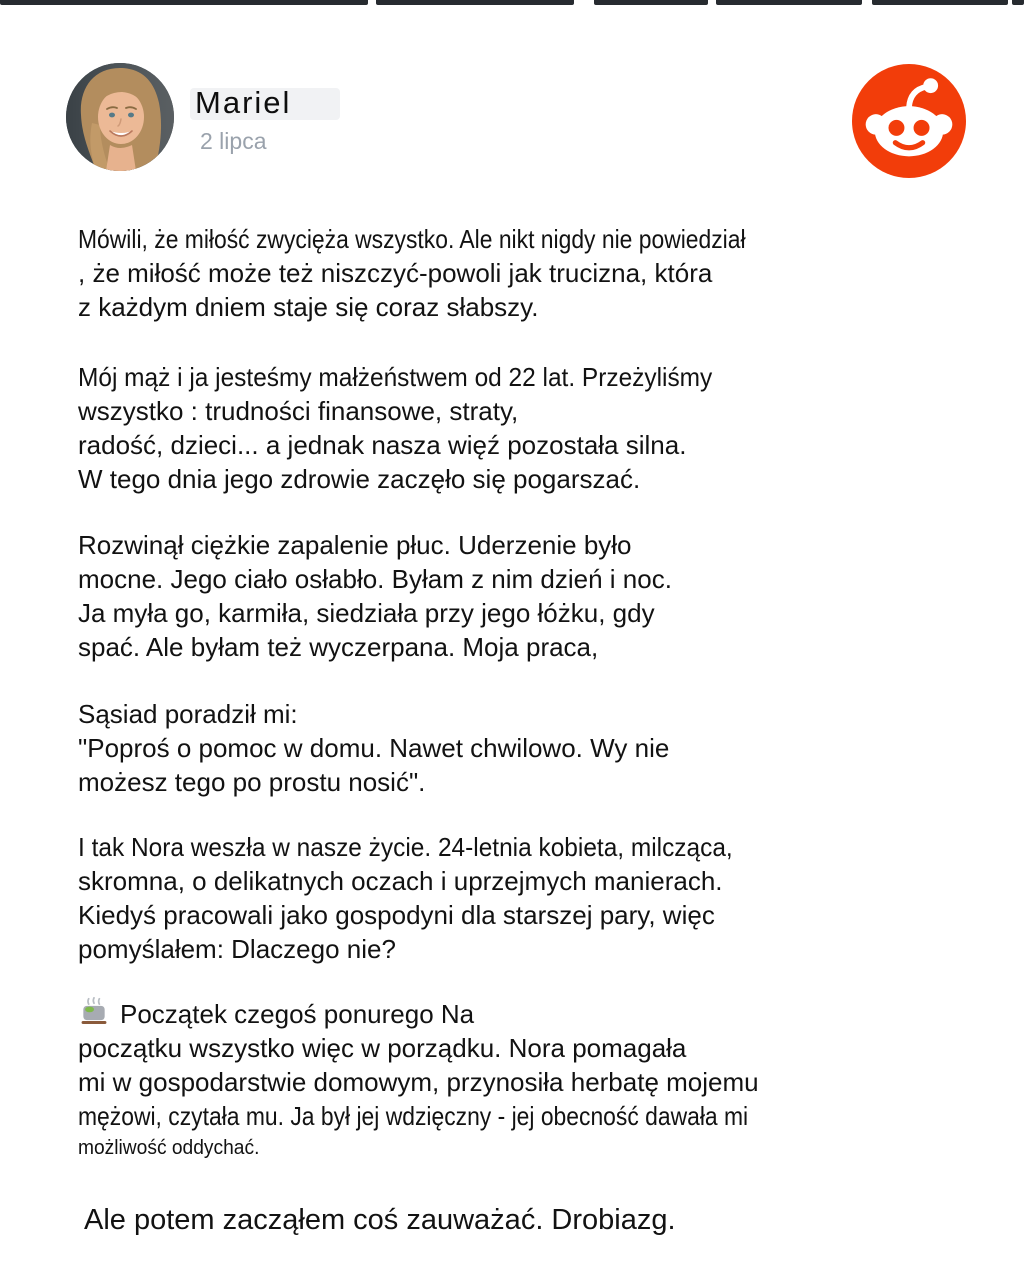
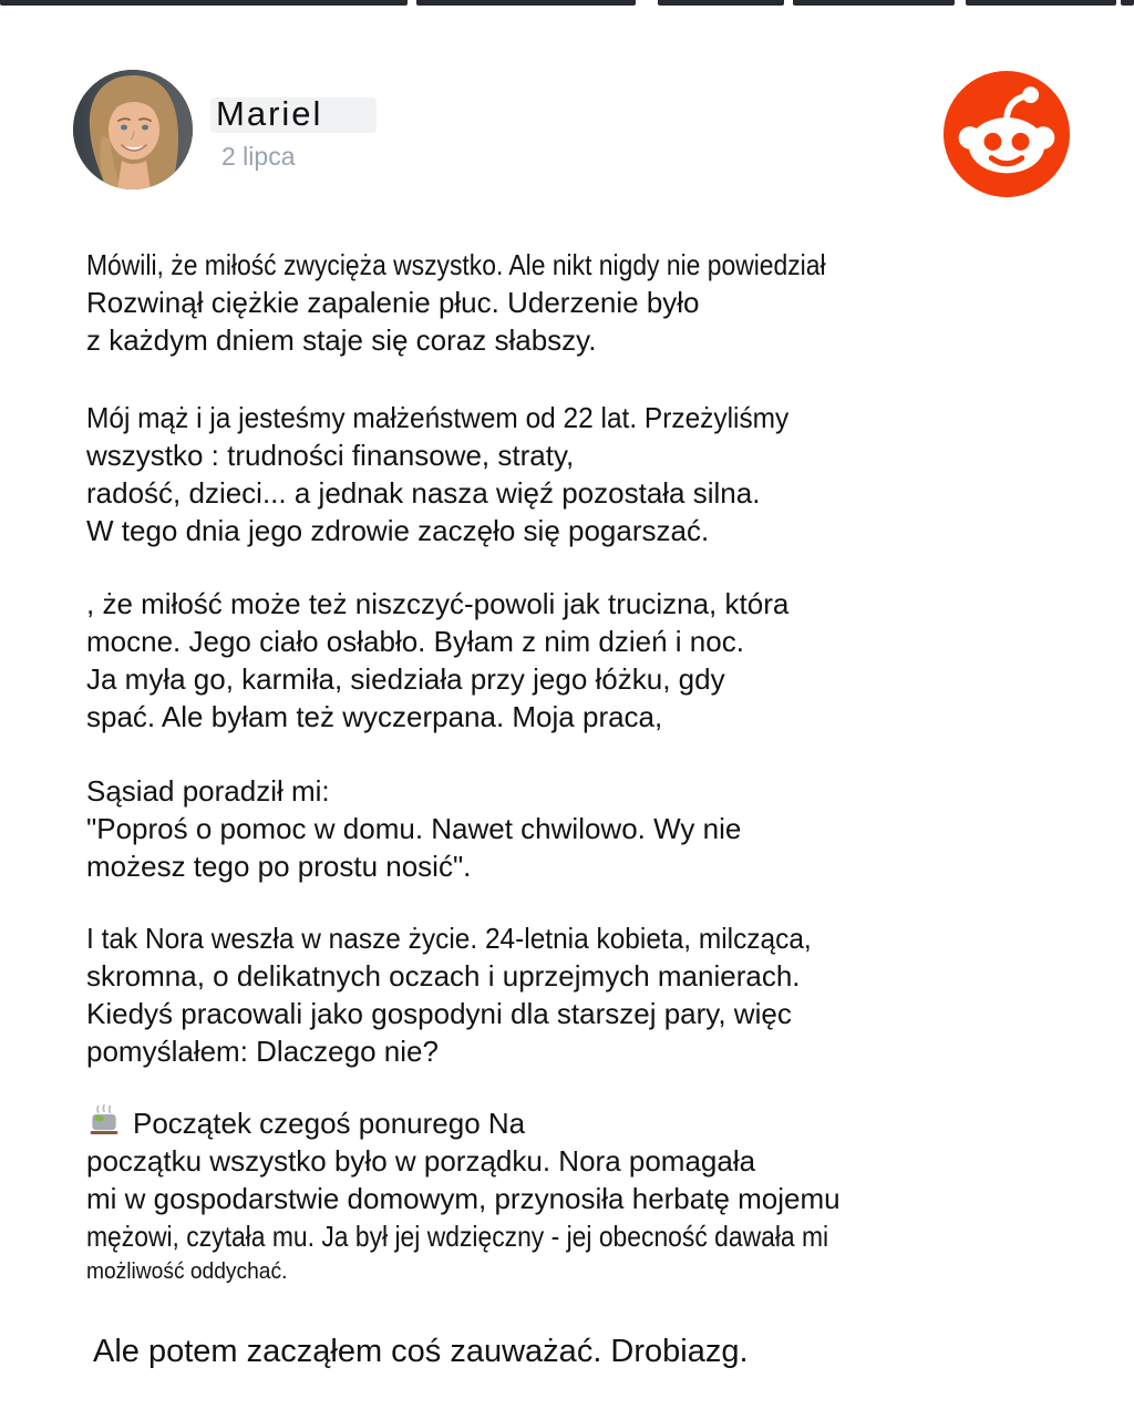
  Mariel
  2 lipca
  Mówili, że miłość zwycięża wszystko. Ale nikt nigdy nie powiedział
- , że miłość może też niszczyć-powoli jak trucizna, która
+ Rozwinął ciężkie zapalenie płuc. Uderzenie było
  z każdym dniem staje się coraz słabszy.
  Mój mąż i ja jesteśmy małżeństwem od 22 lat. Przeżyliśmy
  wszystko : trudności finansowe, straty,
  radość, dzieci... a jednak nasza więź pozostała silna.
  W tego dnia jego zdrowie zaczęło się pogarszać.
- Rozwinął ciężkie zapalenie płuc. Uderzenie było
+ , że miłość może też niszczyć-powoli jak trucizna, która
  mocne. Jego ciało osłabło. Byłam z nim dzień i noc.
  Ja myła go, karmiła, siedziała przy jego łóżku, gdy
  spać. Ale byłam też wyczerpana. Moja praca,
  Sąsiad poradził mi:
  "Poproś o pomoc w domu. Nawet chwilowo. Wy nie
  możesz tego po prostu nosić".
  I tak Nora weszła w nasze życie. 24-letnia kobieta, milcząca,
  skromna, o delikatnych oczach i uprzejmych manierach.
  Kiedyś pracowali jako gospodyni dla starszej pary, więc
  pomyślałem: Dlaczego nie?
  Początek czegoś ponurego Na
- początku wszystko więc w porządku. Nora pomagała
+ początku wszystko było w porządku. Nora pomagała
  mi w gospodarstwie domowym, przynosiła herbatę mojemu
  mężowi, czytała mu. Ja był jej wdzięczny - jej obecność dawała mi
  możliwość oddychać.
  Ale potem zacząłem coś zauważać. Drobiazg.
